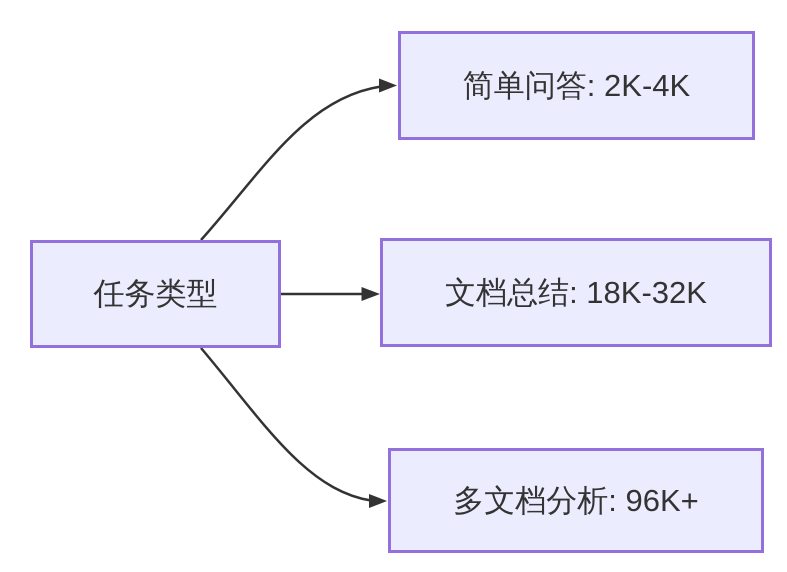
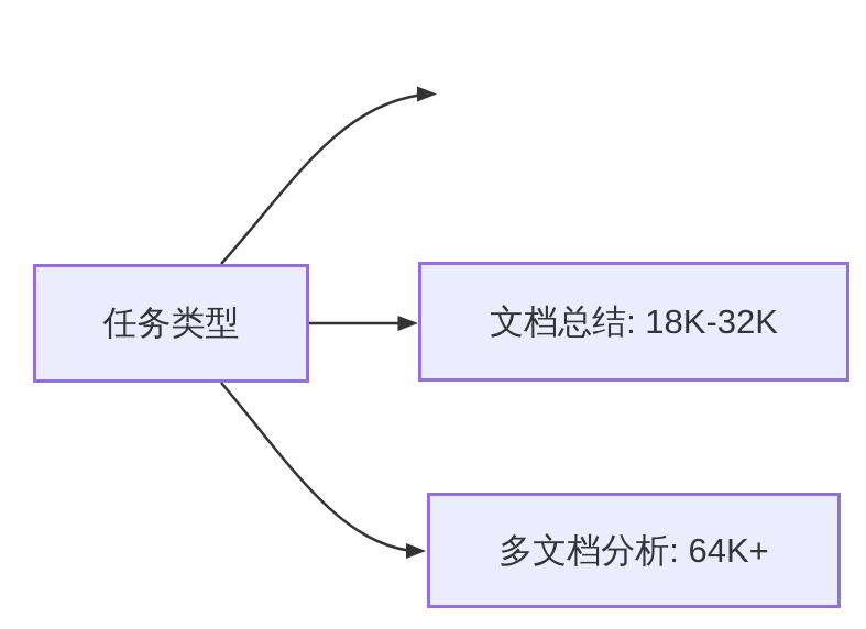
  任务类型
- 简单问答: 2K-4K
  文档总结: 18K-32K
- 多文档分析: 96K+
+ 多文档分析: 64K+
